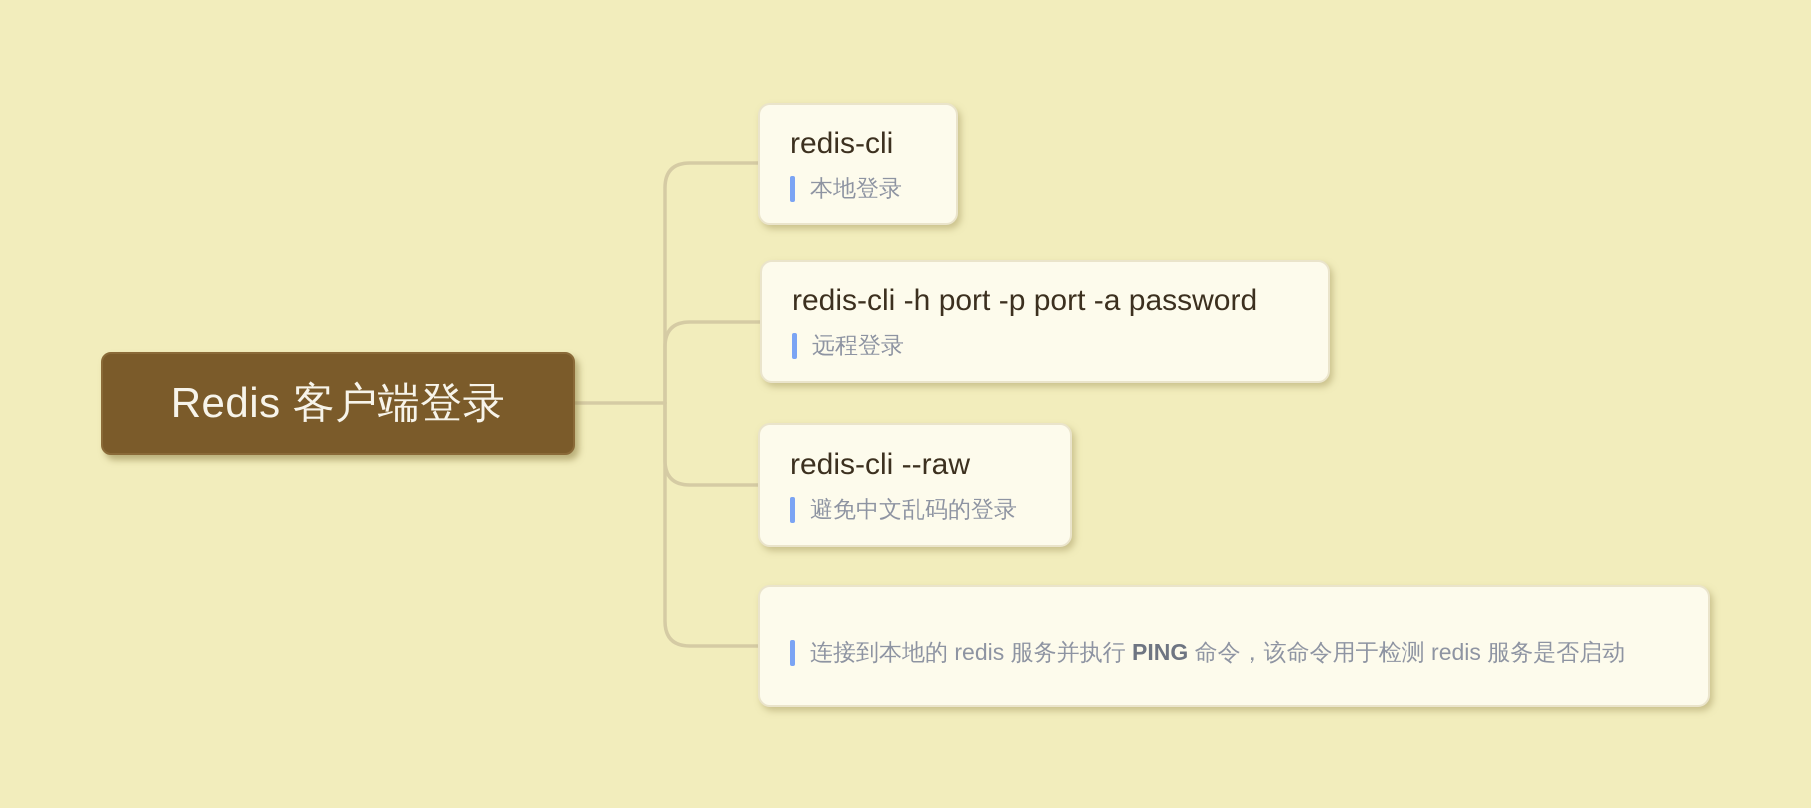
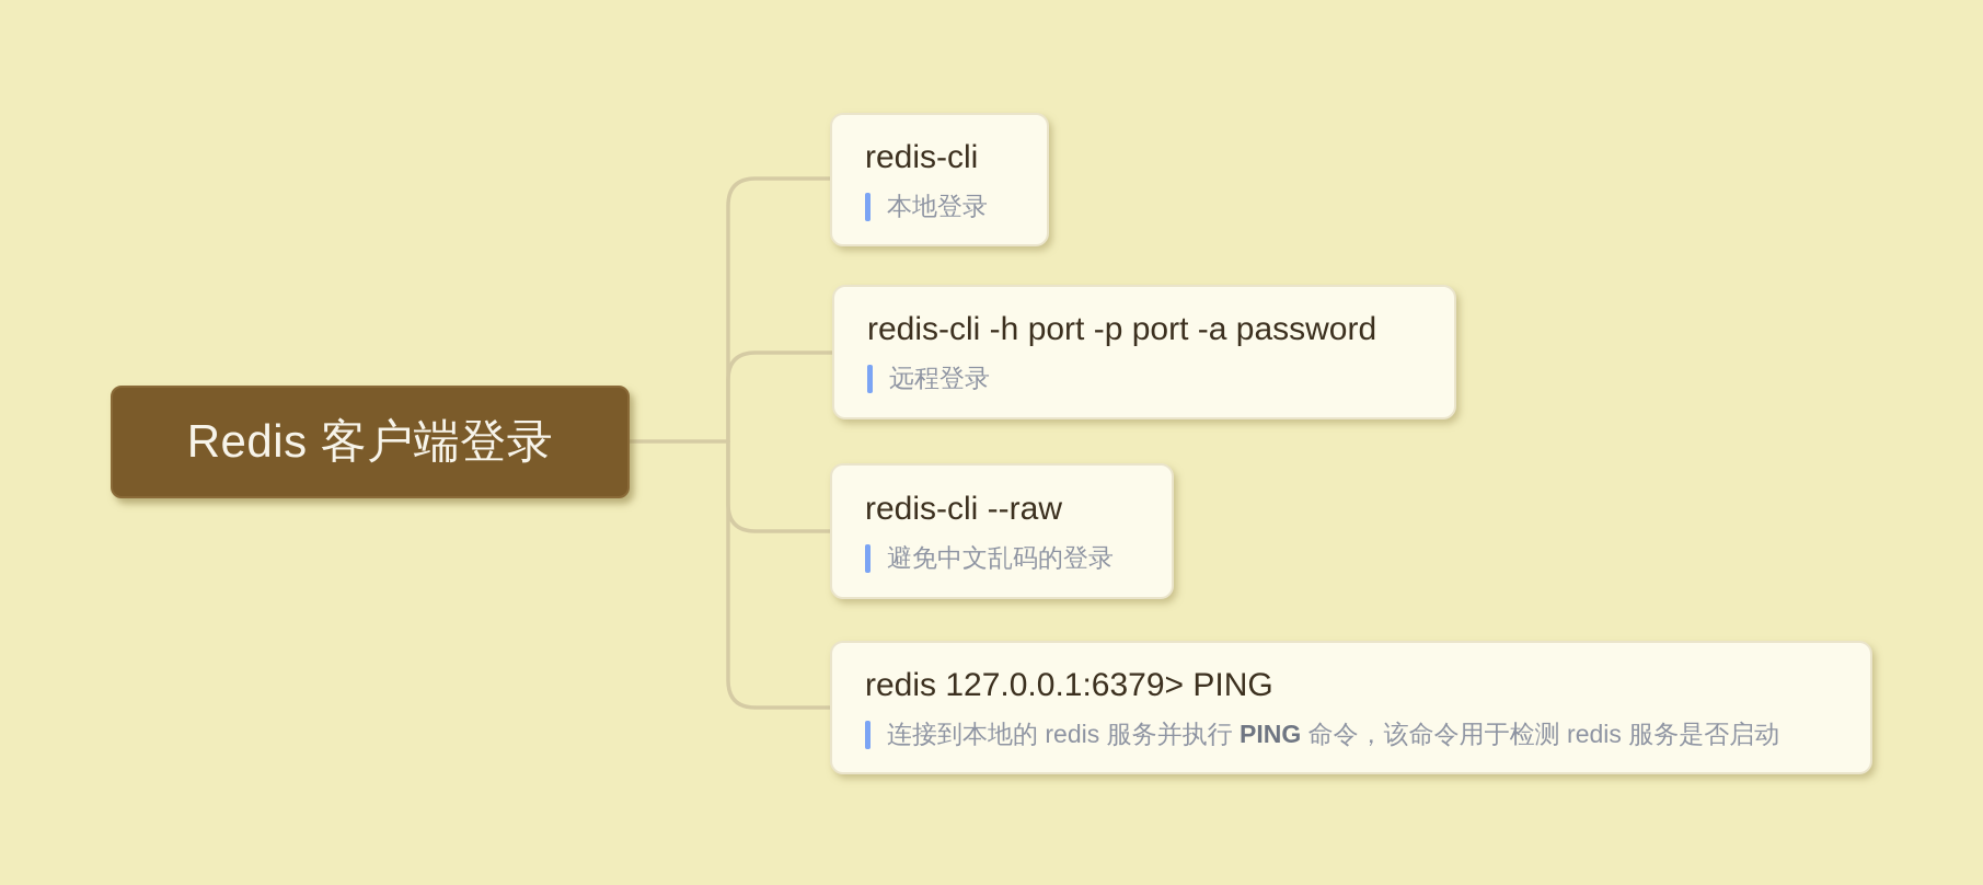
  Redis 客户端登录
  redis-cli
  本地登录
  redis-cli -h port -p port -a password
  远程登录
  redis-cli --raw
  避免中文乱码的登录
+ redis 127.0.0.1:6379> PING
  连接到本地的 redis 服务并执行 PING 命令，该命令用于检测 redis 服务是否启动
